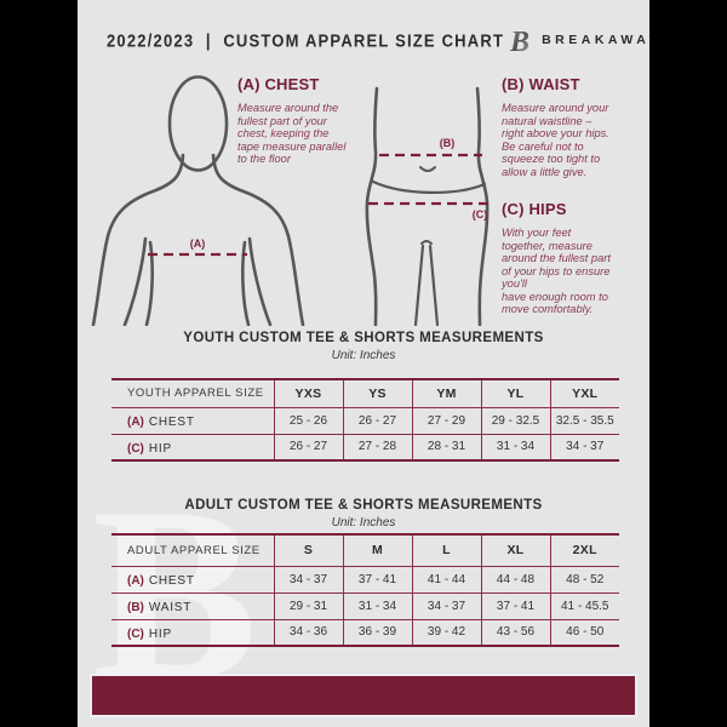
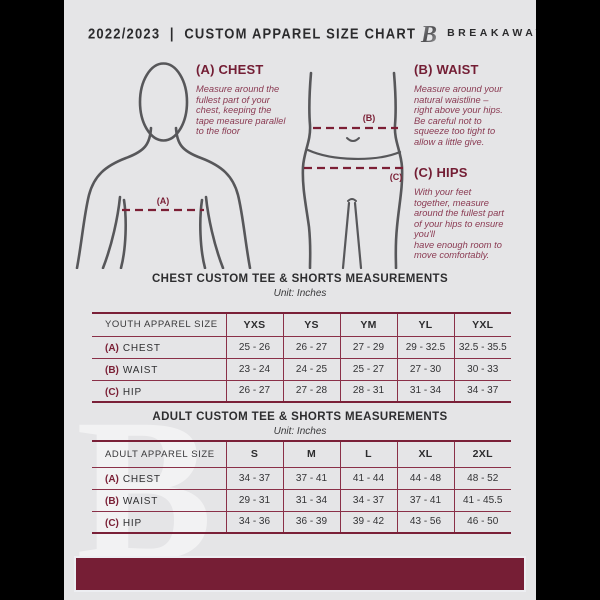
  B
  2022/2023 | CUSTOM APPAREL SIZE CHART
  B
  BREAKAWA
  (A) CHEST
  Measure around the
  fullest part of your
  chest, keeping the
  tape measure parallel
  to the floor
  (B) WAIST
  Measure around your
  natural waistline –
  right above your hips.
  Be careful not to
  squeeze too tight to
  allow a little give.
  (C) HIPS
  With your feet
  together, measure
  around the fullest part
  of your hips to ensure
  you'll
  have enough room to
  move comfortably.
  (A)
  (B)
  (C)
- YOUTH CUSTOM TEE & SHORTS MEASUREMENTS
+ CHEST CUSTOM TEE & SHORTS MEASUREMENTS
  Unit: Inches
  YOUTH APPAREL SIZE	YXS	YS	YM	YL	YXL
  (A) CHEST	25 - 26	26 - 27	27 - 29	29 - 32.5	32.5 - 35.5
+ (B) WAIST	23 - 24	24 - 25	25 - 27	27 - 30	30 - 33
  (C) HIP	26 - 27	27 - 28	28 - 31	31 - 34	34 - 37
  ADULT CUSTOM TEE & SHORTS MEASUREMENTS
  Unit: Inches
  ADULT APPAREL SIZE	S	M	L	XL	2XL
  (A) CHEST	34 - 37	37 - 41	41 - 44	44 - 48	48 - 52
  (B) WAIST	29 - 31	31 - 34	34 - 37	37 - 41	41 - 45.5
  (C) HIP	34 - 36	36 - 39	39 - 42	43 - 56	46 - 50
